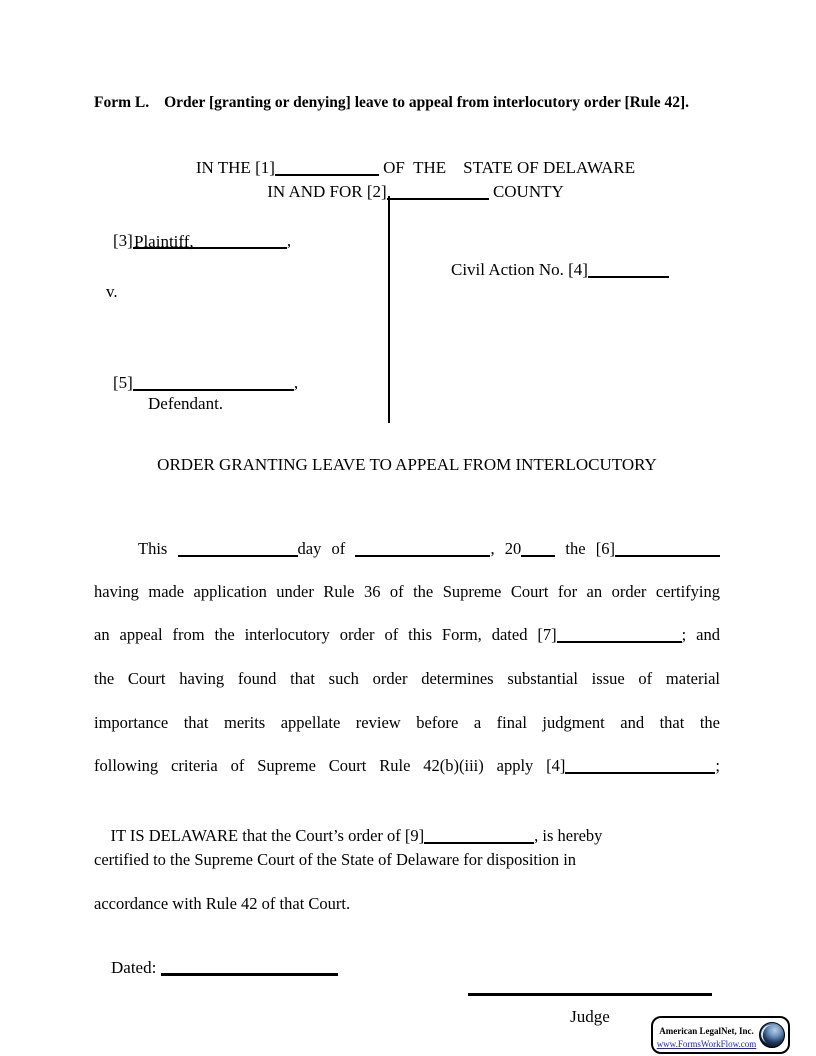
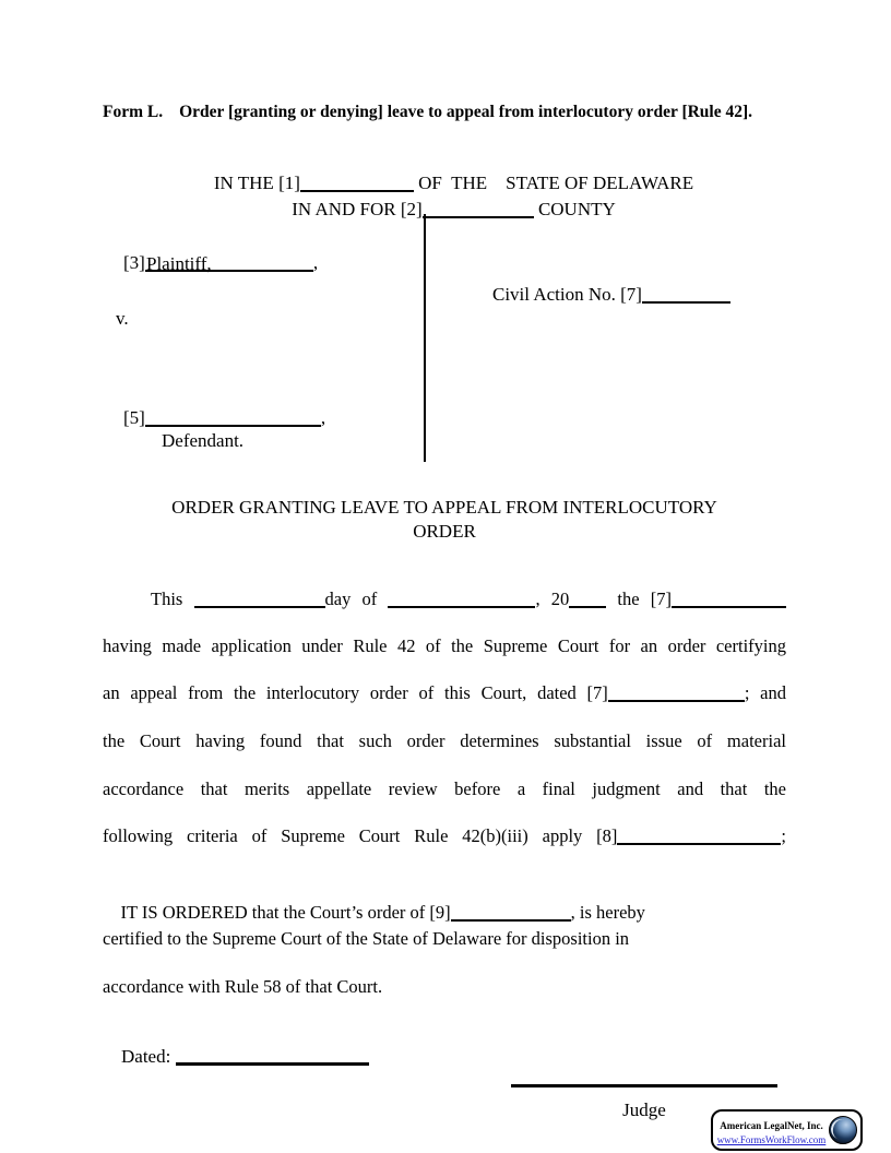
  Form L. Order [granting or denying] leave to appeal from interlocutory order [Rule 42].
  IN THE [1] OF THE STATE OF DELAWARE
  IN AND FOR [2] COUNTY
  [3] ,
  Plaintiff,
  v.
  [5] ,
  Defendant.
- Civil Action No. [4]
+ Civil Action No. [7]
  ORDER GRANTING LEAVE TO APPEAL FROM INTERLOCUTORY
+ ORDER
- This day of , 20 the [6]
+ This day of , 20 the [7]
- having made application under Rule 36 of the Supreme Court for an order certifying
+ having made application under Rule 42 of the Supreme Court for an order certifying
- an appeal from the interlocutory order of this Form, dated [7] ; and
+ an appeal from the interlocutory order of this Court, dated [7] ; and
  the Court having found that such order determines substantial issue of material
- importance that merits appellate review before a final judgment and that the
+ accordance that merits appellate review before a final judgment and that the
- following criteria of Supreme Court Rule 42(b)(iii) apply [4] ;
+ following criteria of Supreme Court Rule 42(b)(iii) apply [8] ;
- IT IS DELAWARE that the Court’s order of [9] , is hereby
+ IT IS ORDERED that the Court’s order of [9] , is hereby
  certified to the Supreme Court of the State of Delaware for disposition in
- accordance with Rule 42 of that Court.
+ accordance with Rule 58 of that Court.
  Dated:
  Judge
  American LegalNet, Inc.
  www.FormsWorkFlow.com
